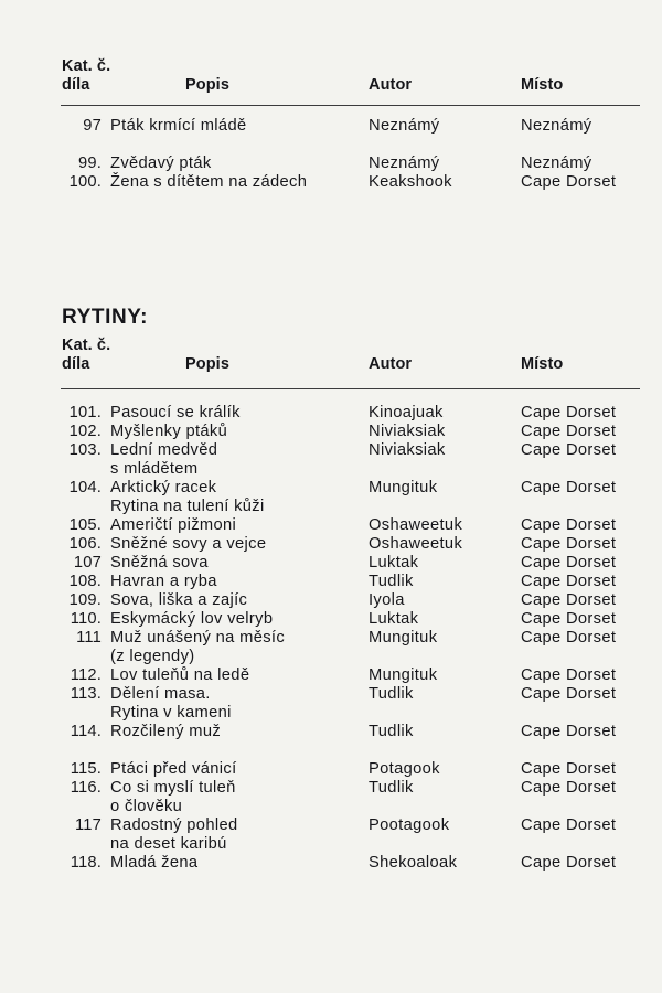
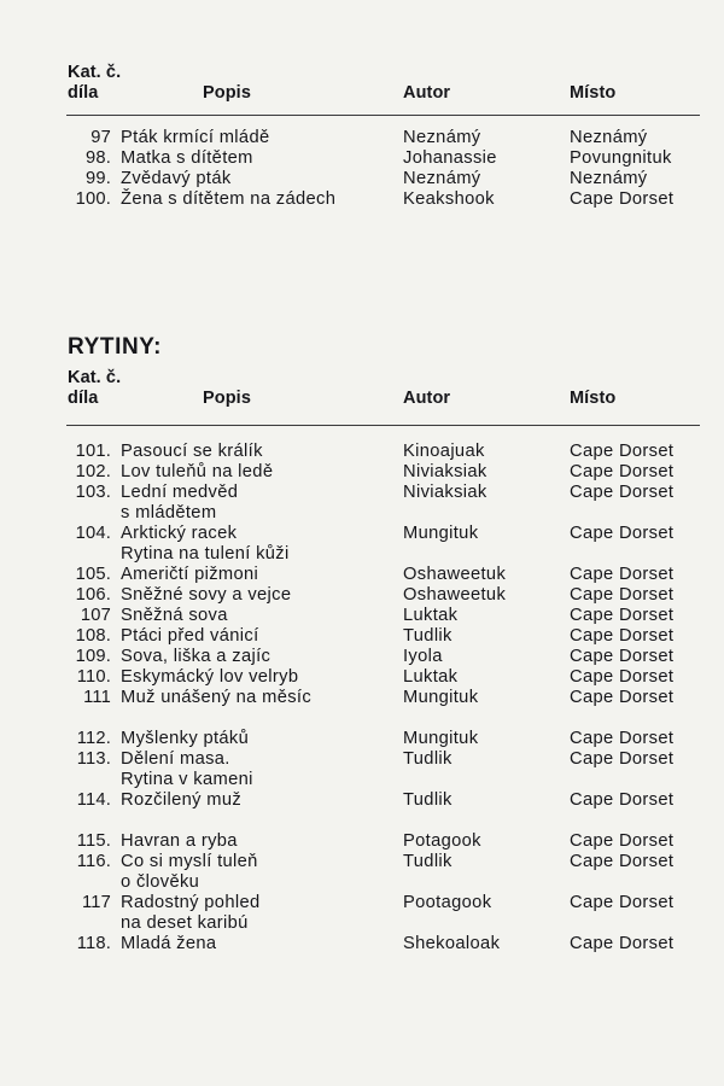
  Kat. č.
  díla
  Popis
  Autor
  Místo
  97
  Pták krmící mládě
  Neznámý
  Neznámý
+ 98.
+ Matka s dítětem
+ Johanassie
+ Povungnituk
  99.
  Zvědavý pták
  Neznámý
  Neznámý
  100.
  Žena s dítětem na zádech
  Keakshook
  Cape Dorset
  RYTINY:
  Kat. č.
  díla
  Popis
  Autor
  Místo
  101.
  Pasoucí se králík
  Kinoajuak
  Cape Dorset
  102.
- Myšlenky ptáků
+ Lov tuleňů na ledě
  Niviaksiak
  Cape Dorset
  103.
  Lední medvěd
  Niviaksiak
  Cape Dorset
  s mládětem
  104.
  Arktický racek
  Mungituk
  Cape Dorset
  Rytina na tulení kůži
  105.
  Američtí pižmoni
  Oshaweetuk
  Cape Dorset
  106.
  Sněžné sovy a vejce
  Oshaweetuk
  Cape Dorset
  107
  Sněžná sova
  Luktak
  Cape Dorset
  108.
- Havran a ryba
+ Ptáci před vánicí
  Tudlik
  Cape Dorset
  109.
  Sova, liška a zajíc
  Iyola
  Cape Dorset
  110.
  Eskymácký lov velryb
  Luktak
  Cape Dorset
  111
  Muž unášený na měsíc
  Mungituk
  Cape Dorset
- (z legendy)
  112.
- Lov tuleňů na ledě
+ Myšlenky ptáků
  Mungituk
  Cape Dorset
  113.
  Dělení masa.
  Tudlik
  Cape Dorset
  Rytina v kameni
  114.
  Rozčilený muž
  Tudlik
  Cape Dorset
  115.
- Ptáci před vánicí
+ Havran a ryba
  Potagook
  Cape Dorset
  116.
  Co si myslí tuleň
  Tudlik
  Cape Dorset
  o člověku
  117
  Radostný pohled
  Pootagook
  Cape Dorset
  na deset karibú
  118.
  Mladá žena
  Shekoaloak
  Cape Dorset
